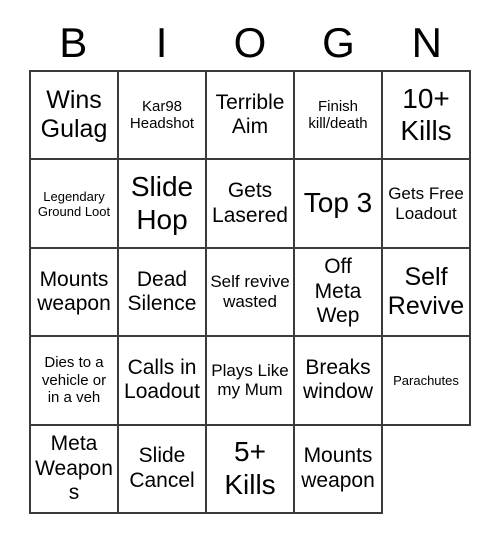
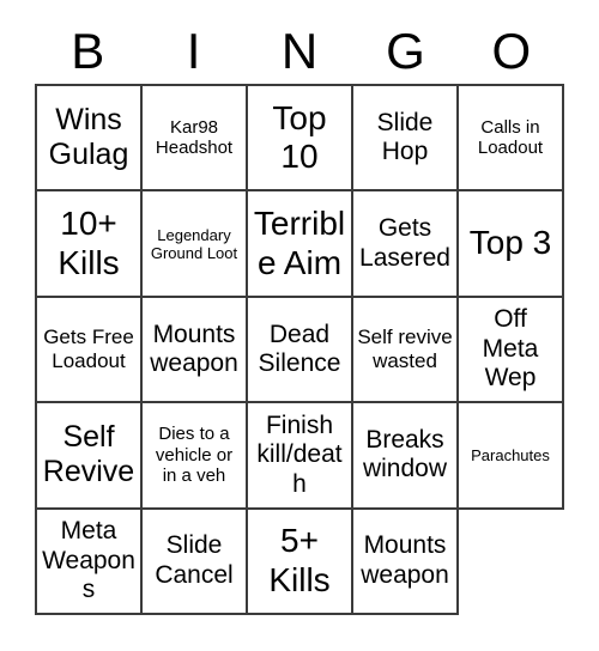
  B
  I
- O
+ N
  G
- N
+ O
  Wins Gulag
  Kar98 Headshot
+ Top 10
- Terrible Aim
+ Slide Hop
- Finish kill/death
+ Calls in Loadout
  10+ Kills
  Legendary Ground Loot
- Slide Hop
+ Terrible Aim
  Gets Lasered
  Top 3
  Gets Free Loadout
  Mounts weapon
  Dead Silence
  Self revive wasted
  Off Meta Wep
  Self Revive
  Dies to a vehicle or in a veh
- Calls in Loadout
+ Finish kill/death
- Plays Like my Mum
  Breaks window
  Parachutes
  Meta Weapons
  Slide Cancel
  5+ Kills
  Mounts weapon
